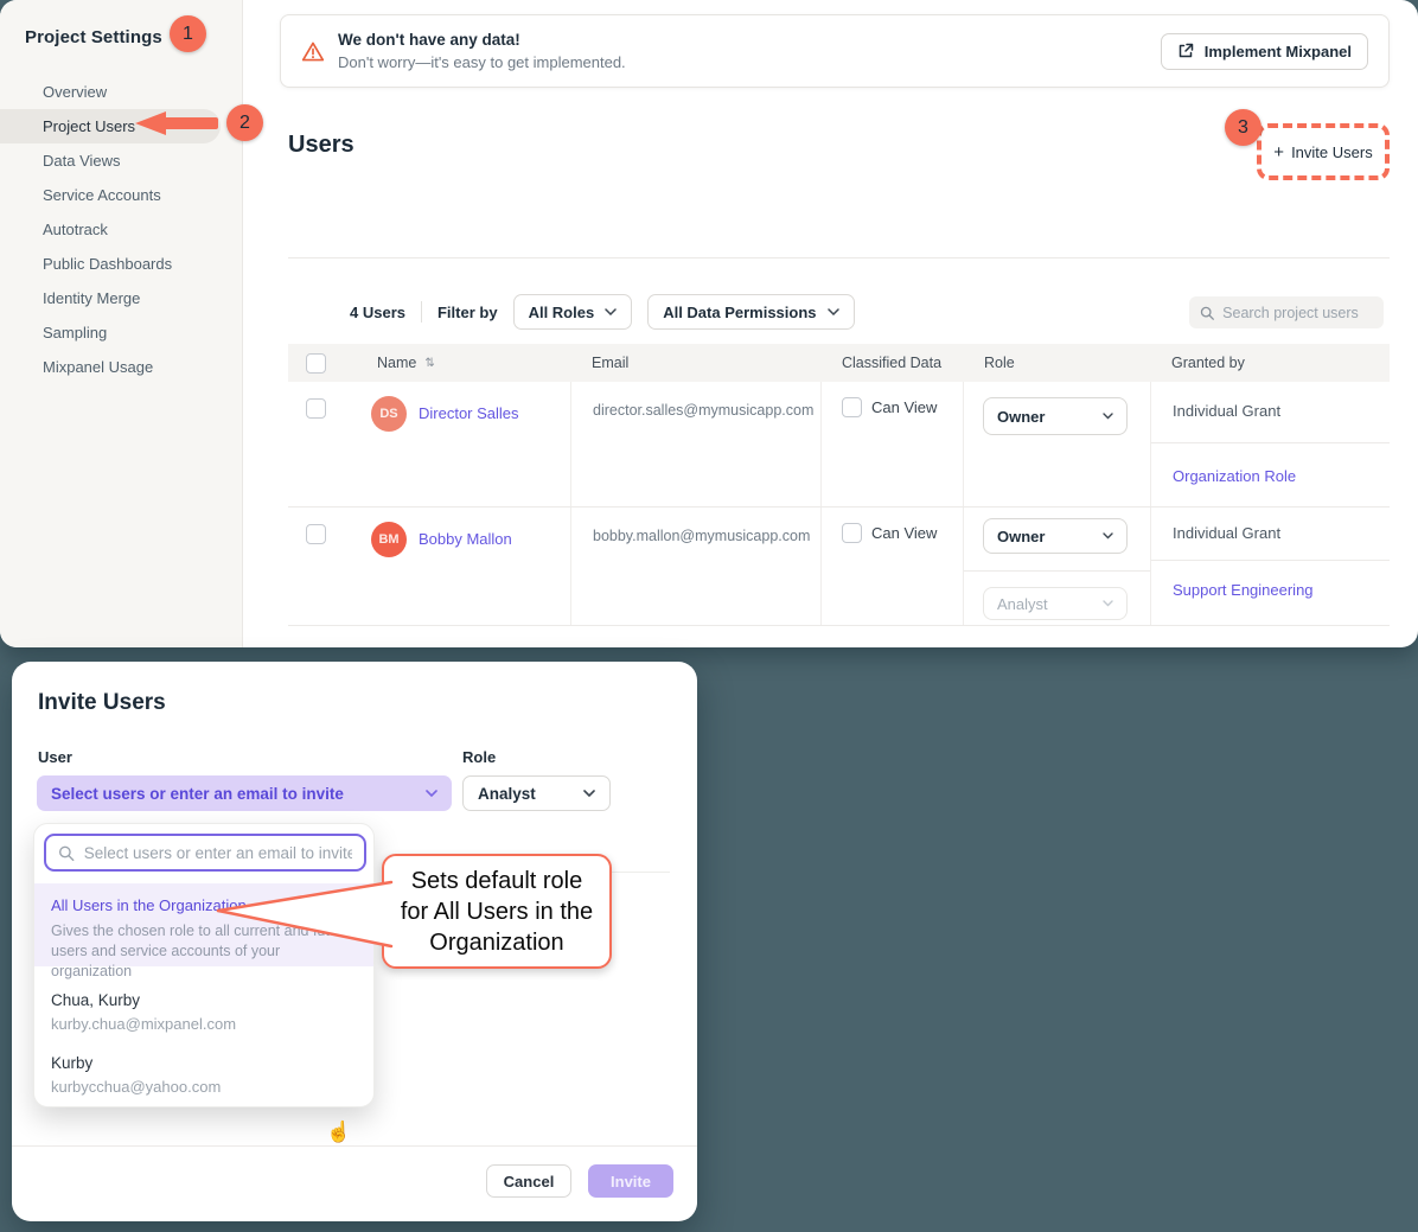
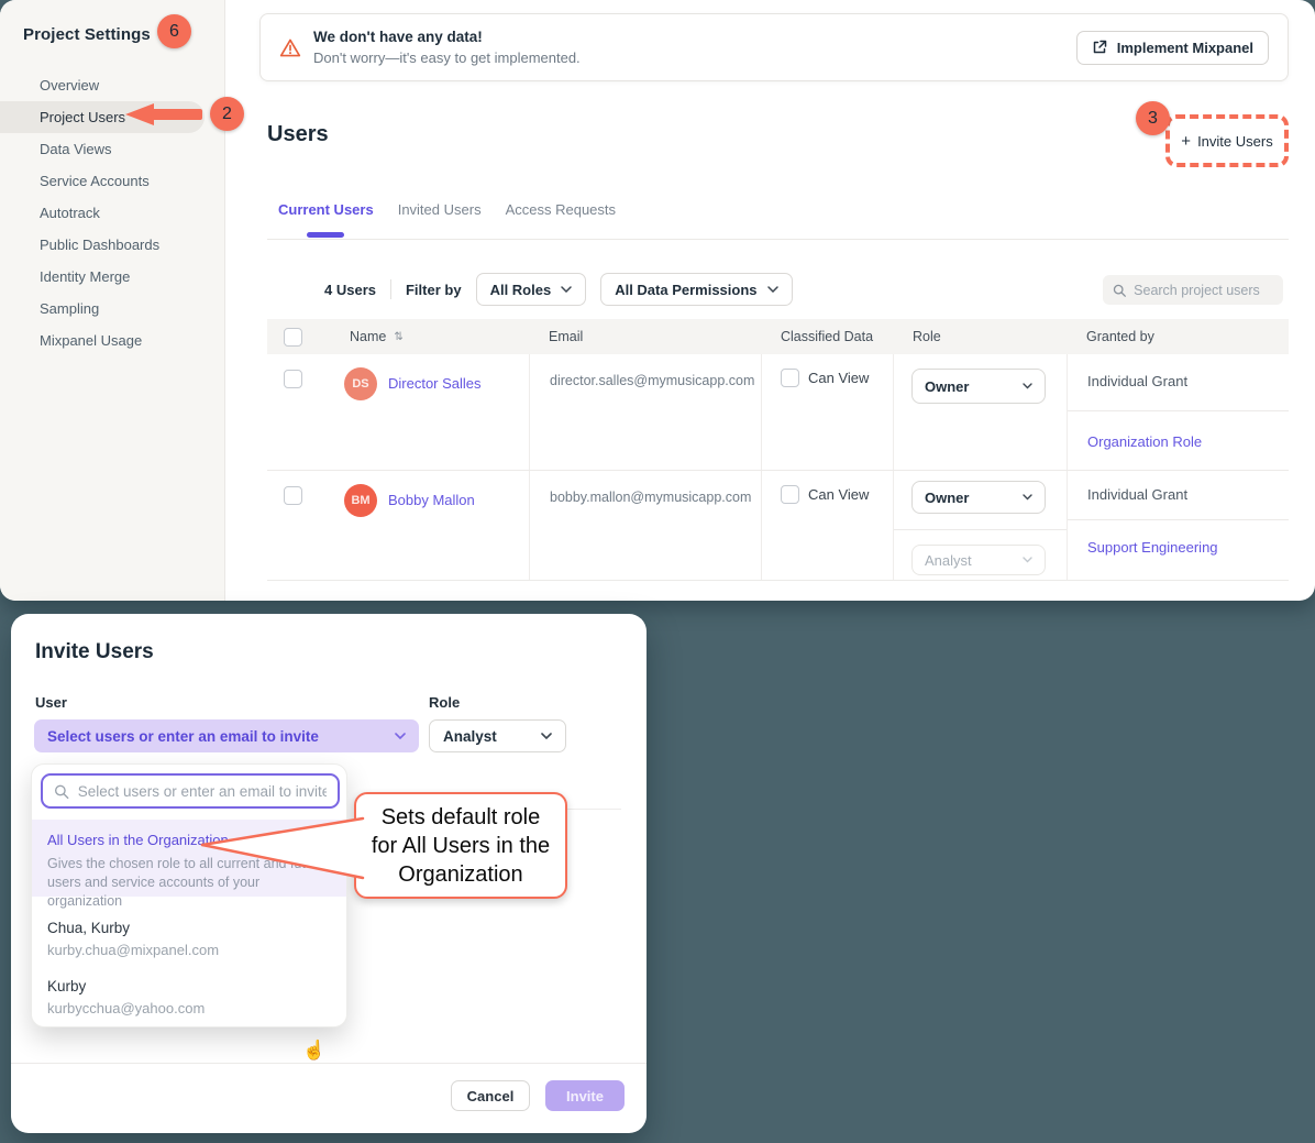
  Project Settings
  Overview
  Project Users
  Data Views
  Service Accounts
  Autotrack
  Public Dashboards
  Identity Merge
  Sampling
  Mixpanel Usage
- 1
+ 6
  2
  We don't have any data!
  Don't worry—it's easy to get implemented.
  Implement Mixpanel
  Users
  3
  +
  Invite Users
+ Current Users
+ Invited Users
+ Access Requests
  4 Users
  Filter by
  All Roles
  All Data Permissions
  Search project users
  Name
  ⇅
  Email
  Classified Data
  Role
  Granted by
  DS
  Director Salles
  director.salles@mymusicapp.com
  Can View
  Owner
  Individual Grant
  Organization Role
  BM
  Bobby Mallon
  bobby.mallon@mymusicapp.com
  Can View
  Owner
  Analyst
  Individual Grant
  Support Engineering
  Invite Users
  User
  Role
  Select users or enter an email to invite
  Analyst
  Select users or enter an email to invite
  All Users in the Organizatio
  Gives the chosen role to all current and users and service accounts of your organization
  Chua, Kurby
  kurby.chua@mixpanel.com
  Kurby
  kurbycchua@yahoo.com
  ☝
  Cancel
  Invite
  Sets default role
  for All Users in the
  Organization
